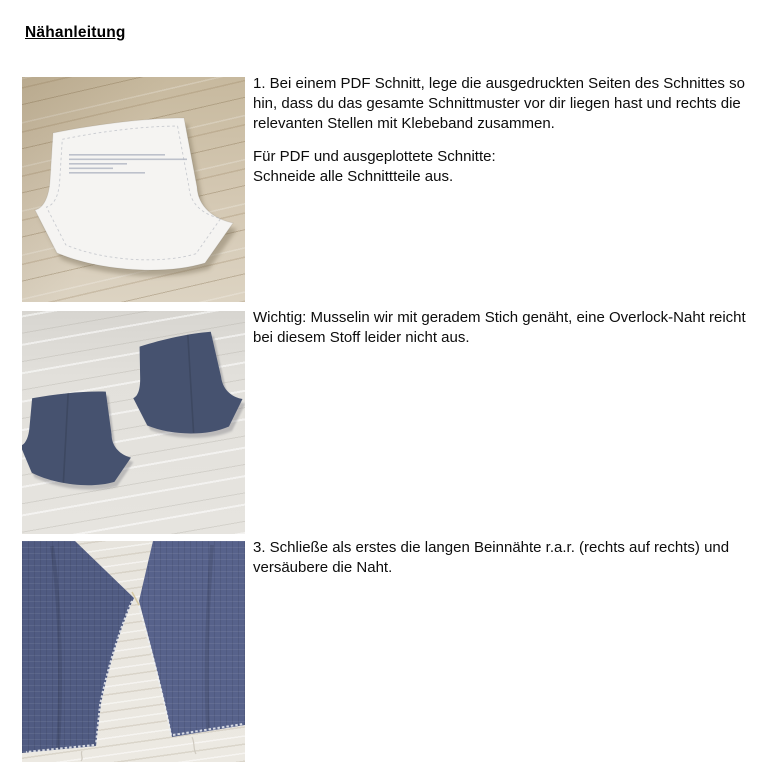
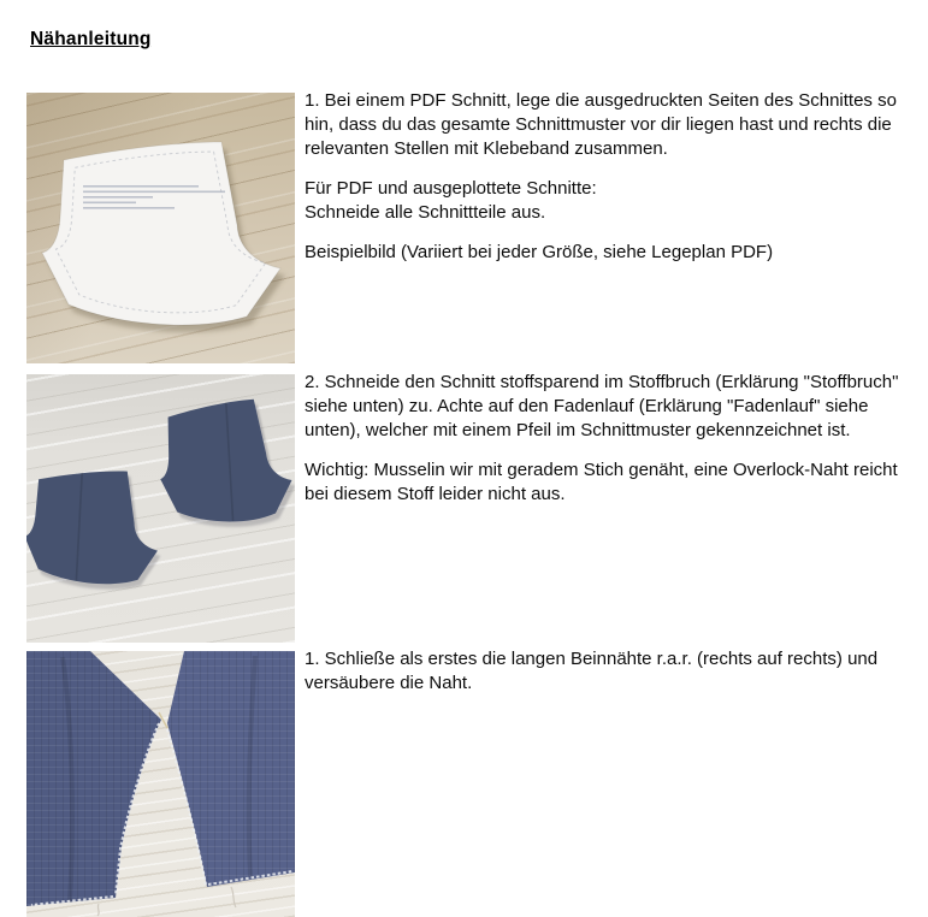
  Nähanleitung
  1. Bei einem PDF Schnitt, lege die ausgedruckten Seiten des Schnittes so hin, dass du das gesamte Schnittmuster vor dir liegen hast und rechts die relevanten Stellen mit Klebeband zusammen.
  Für PDF und ausgeplottete Schnitte:
  Schneide alle Schnittteile aus.
+ Beispielbild (Variiert bei jeder Größe, siehe Legeplan PDF)
+ 2. Schneide den Schnitt stoffsparend im Stoffbruch (Erklärung "Stoffbruch" siehe unten) zu. Achte auf den Fadenlauf (Erklärung "Fadenlauf" siehe unten), welcher mit einem Pfeil im Schnittmuster gekennzeichnet ist.
  Wichtig: Musselin wir mit geradem Stich genäht, eine Overlock-Naht reicht bei diesem Stoff leider nicht aus.
- 3. Schließe als erstes die langen Beinnähte r.a.r. (rechts auf rechts) und versäubere die Naht.
+ 1. Schließe als erstes die langen Beinnähte r.a.r. (rechts auf rechts) und versäubere die Naht.
